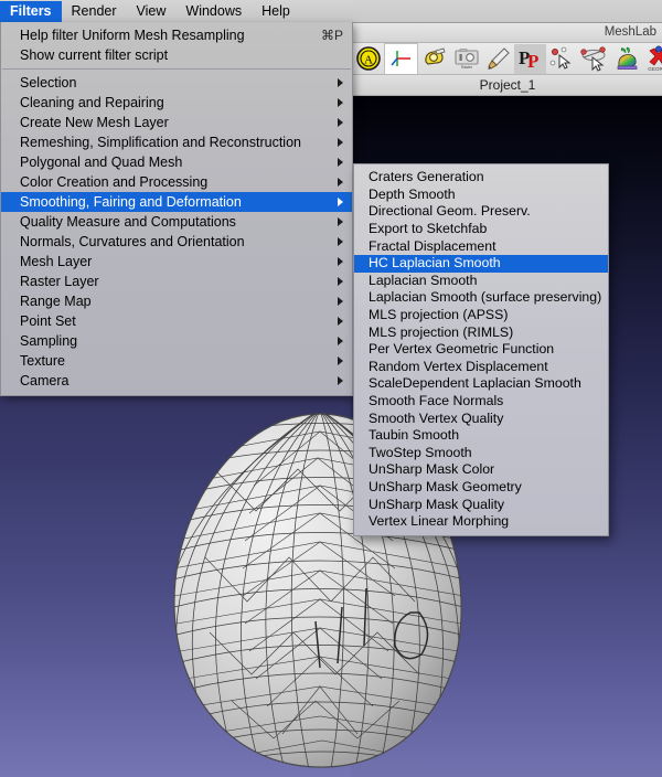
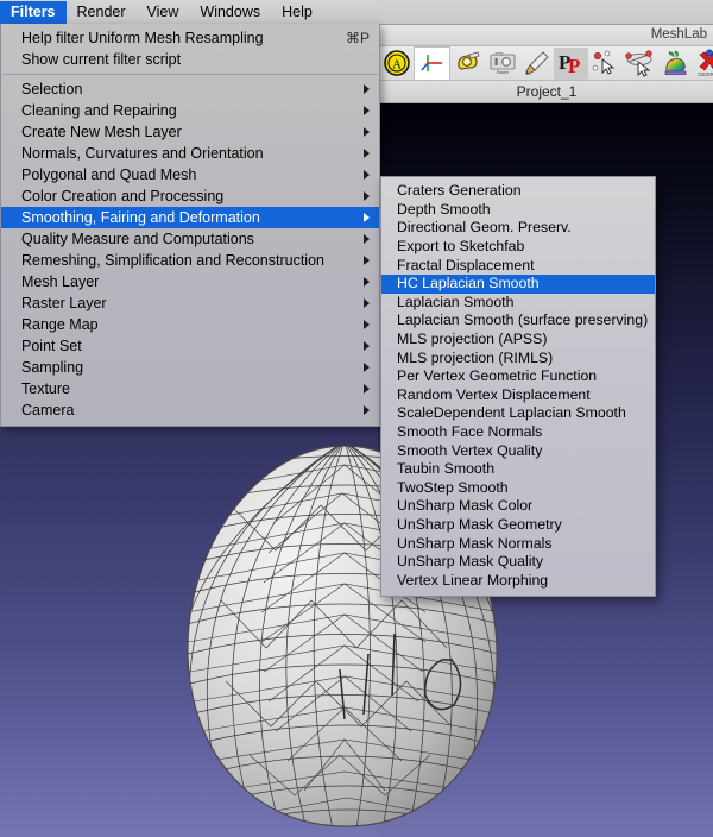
  MeshLab
  A
  P
  P
  Project_1
  Filters
  Render
  View
  Windows
  Help
  Help filter Uniform Mesh Resampling
  ⌘P
  Show current filter script
  Selection
  Cleaning and Repairing
  Create New Mesh Layer
- Remeshing, Simplification and Reconstruction
+ Normals, Curvatures and Orientation
  Polygonal and Quad Mesh
  Color Creation and Processing
  Smoothing, Fairing and Deformation
  Quality Measure and Computations
- Normals, Curvatures and Orientation
+ Remeshing, Simplification and Reconstruction
  Mesh Layer
  Raster Layer
  Range Map
  Point Set
  Sampling
  Texture
  Camera
  Craters Generation
  Depth Smooth
  Directional Geom. Preserv.
  Export to Sketchfab
  Fractal Displacement
  HC Laplacian Smooth
  Laplacian Smooth
  Laplacian Smooth (surface preserving)
  MLS projection (APSS)
  MLS projection (RIMLS)
  Per Vertex Geometric Function
  Random Vertex Displacement
  ScaleDependent Laplacian Smooth
  Smooth Face Normals
  Smooth Vertex Quality
  Taubin Smooth
  TwoStep Smooth
  UnSharp Mask Color
  UnSharp Mask Geometry
+ UnSharp Mask Normals
  UnSharp Mask Quality
  Vertex Linear Morphing
